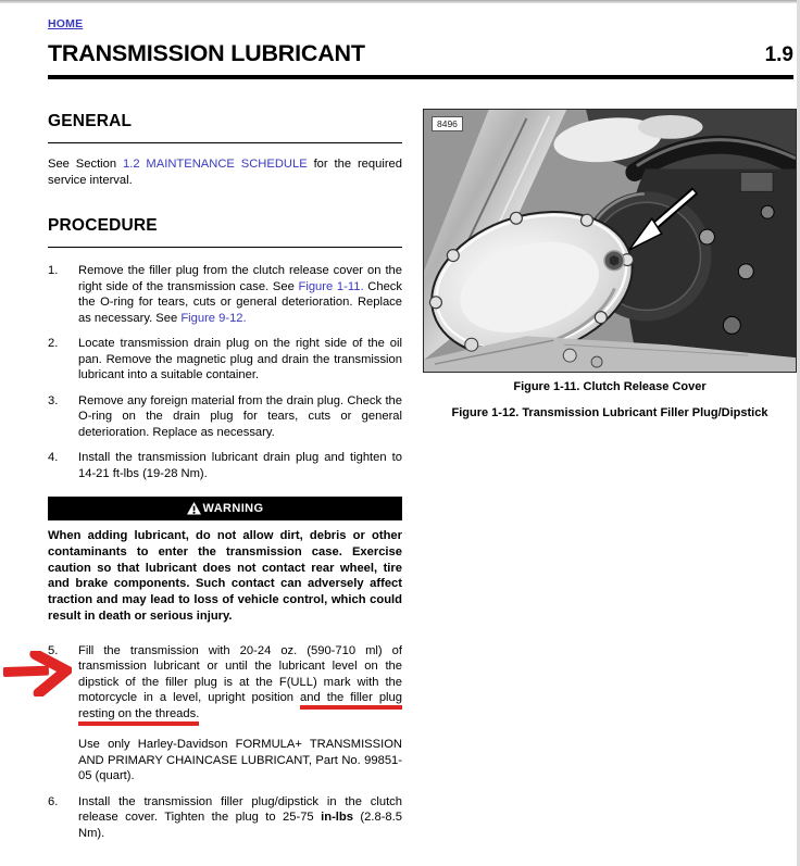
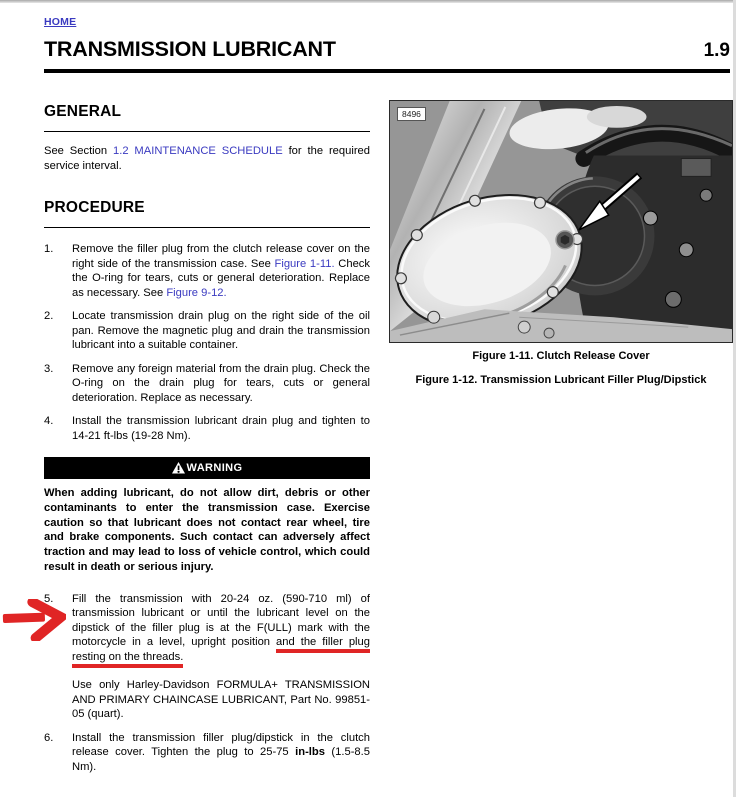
  HOME
  TRANSMISSION LUBRICANT
  1.9
  GENERAL
  See Section 1.2 MAINTENANCE SCHEDULE for the required service interval.
  PROCEDURE
  1.
  Remove the filler plug from the clutch release cover on the right side of the transmission case. See Figure 1-11. Check the O-ring for tears, cuts or general deterioration. Replace as necessary. See Figure 9-12.
  2.
  Locate transmission drain plug on the right side of the oil pan. Remove the magnetic plug and drain the transmission lubricant into a suitable container.
  3.
  Remove any foreign material from the drain plug. Check the O-ring on the drain plug for tears, cuts or general deterioration. Replace as necessary.
  4.
  Install the transmission lubricant drain plug and tighten to 14-21 ft-lbs (19-28 Nm).
  WARNING
  When adding lubricant, do not allow dirt, debris or other contaminants to enter the transmission case. Exercise caution so that lubricant does not contact rear wheel, tire and brake components. Such contact can adversely affect traction and may lead to loss of vehicle control, which could result in death or serious injury.
  5.
  Fill the transmission with 20-24 oz. (590-710 ml) of transmission lubricant or until the lubricant level on the dipstick of the filler plug is at the F(ULL) mark with the motorcycle in a level, upright position and the filler plug resting on the threads.
  Use only Harley-Davidson FORMULA+ TRANSMISSION AND PRIMARY CHAINCASE LUBRICANT, Part No. 99851-05 (quart).
  6.
- Install the transmission filler plug/dipstick in the clutch release cover. Tighten the plug to 25-75 in-lbs (2.8-8.5 Nm).
+ Install the transmission filler plug/dipstick in the clutch release cover. Tighten the plug to 25-75 in-lbs (1.5-8.5 Nm).
  8496
  Figure 1-11. Clutch Release Cover
  Figure 1-12. Transmission Lubricant Filler Plug/Dipstick
